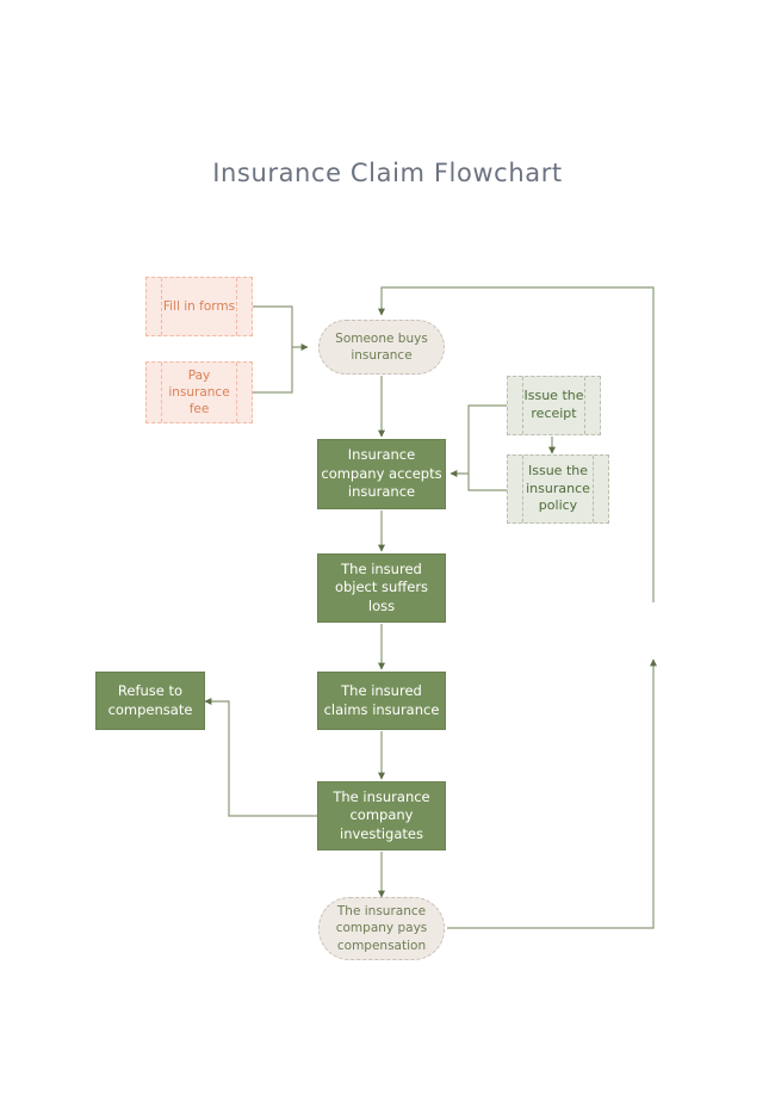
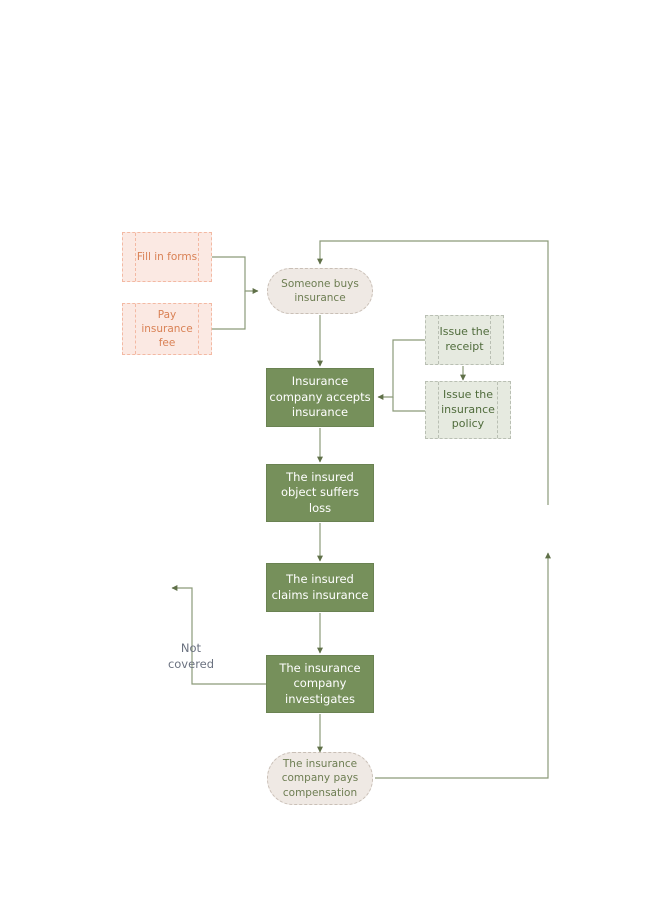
- Insurance Claim Flowchart
  Fill in forms
  Pay
  insurance
  fee
  Someone buys
  insurance
  Insurance
  company accepts
  insurance
  Issue the
  receipt
  Issue the
  insurance
  policy
  The insured
  object suffers
  loss
  The insured
  claims insurance
- Refuse to
- compensate
  The insurance
  company
  investigates
  The insurance
  company pays
  compensation
+ Not
+ covered
